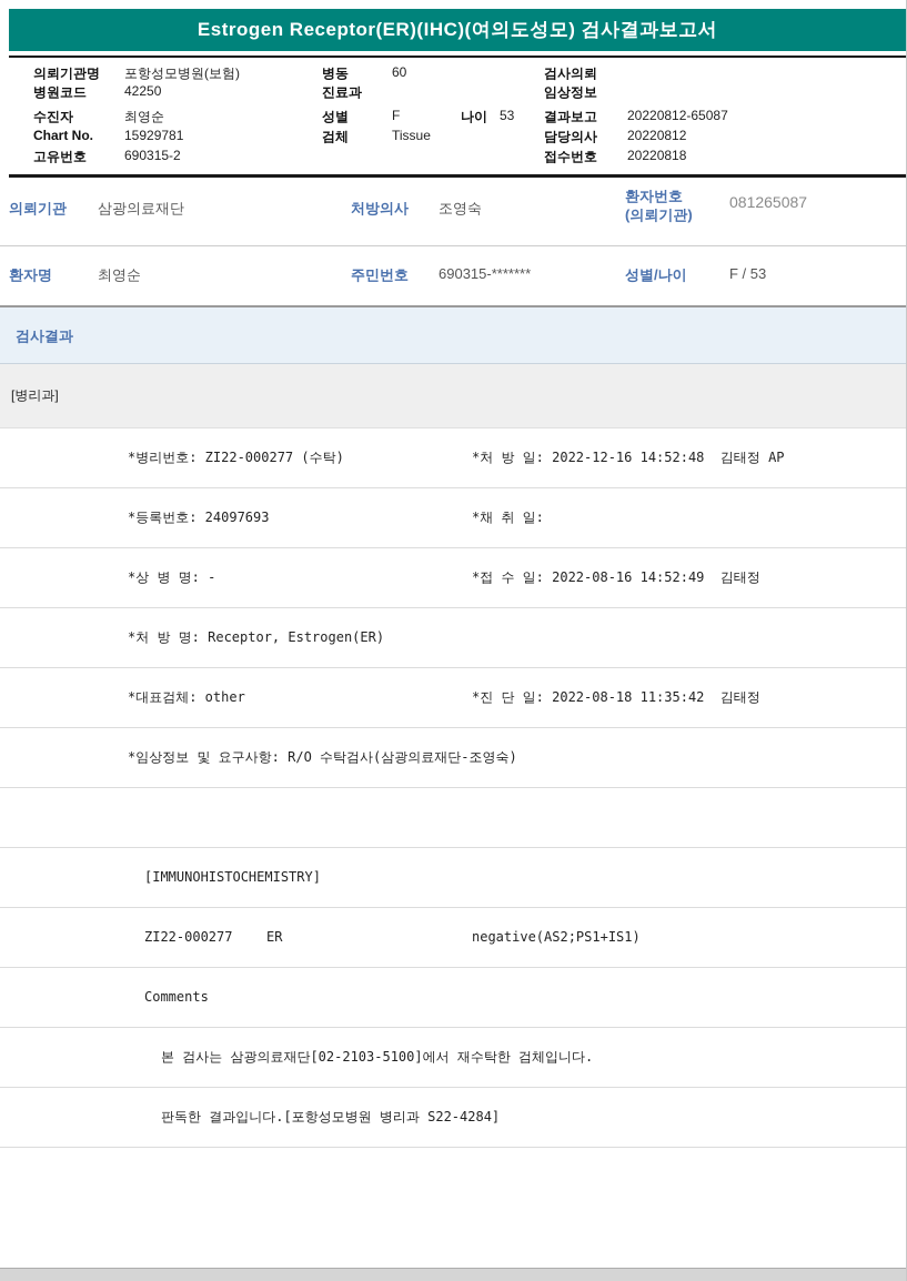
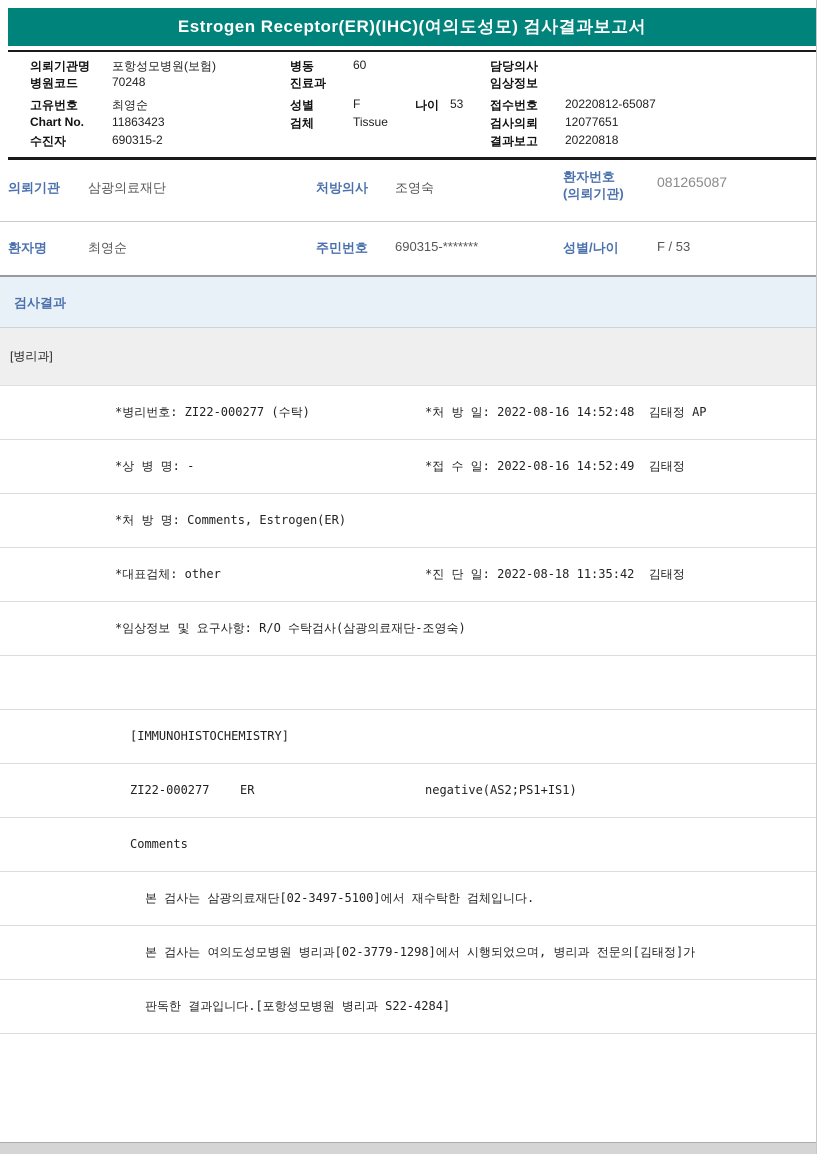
  Estrogen Receptor(ER)(IHC)(여의도성모) 검사결과보고서
  의뢰기관명
  포항성모병원(보험)
  병원코드
- 42250
+ 70248
- 수진자
+ 고유번호
  최영순
  Chart No.
- 15929781
+ 11863423
- 고유번호
+ 수진자
  690315-2
  병동
  60
  진료과
  성별
  F
  나이
  53
  검체
  Tissue
- 검사의뢰
+ 담당의사
  임상정보
- 결과보고
+ 접수번호
  20220812-65087
- 담당의사
+ 검사의뢰
- 20220812
+ 12077651
- 접수번호
+ 결과보고
  20220818
  의뢰기관
  삼광의료재단
  처방의사
  조영숙
  환자번호
  (의뢰기관)
  081265087
  환자명
  최영순
  주민번호
  690315-*******
  성별/나이
  F / 53
  검사결과
  [병리과]
  *병리번호: ZI22-000277 (수탁)
- *처 방 일: 2022-12-16 14:52:48 김태정 AP
+ *처 방 일: 2022-08-16 14:52:48 김태정 AP
- *등록번호: 24097693
- *채 취 일:
  *상 병 명: -
  *접 수 일: 2022-08-16 14:52:49 김태정
- *처 방 명: Receptor, Estrogen(ER)
+ *처 방 명: Comments, Estrogen(ER)
  *대표검체: other
  *진 단 일: 2022-08-18 11:35:42 김태정
  *임상정보 및 요구사항: R/O 수탁검사(삼광의료재단-조영숙)
  [IMMUNOHISTOCHEMISTRY]
  ZI22-000277
  ER
  negative(AS2;PS1+IS1)
  Comments
- 본 검사는 삼광의료재단[02-2103-5100]에서 재수탁한 검체입니다.
+ 본 검사는 삼광의료재단[02-3497-5100]에서 재수탁한 검체입니다.
+ 본 검사는 여의도성모병원 병리과[02-3779-1298]에서 시행되었으며, 병리과 전문의[김태정]가
  판독한 결과입니다.[포항성모병원 병리과 S22-4284]
